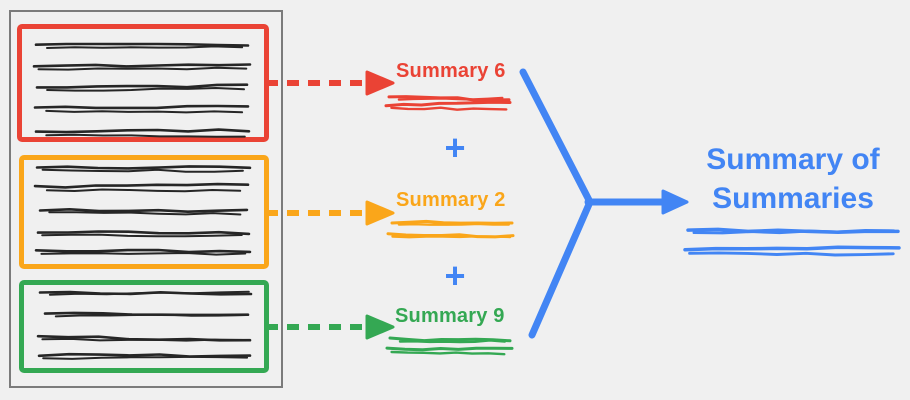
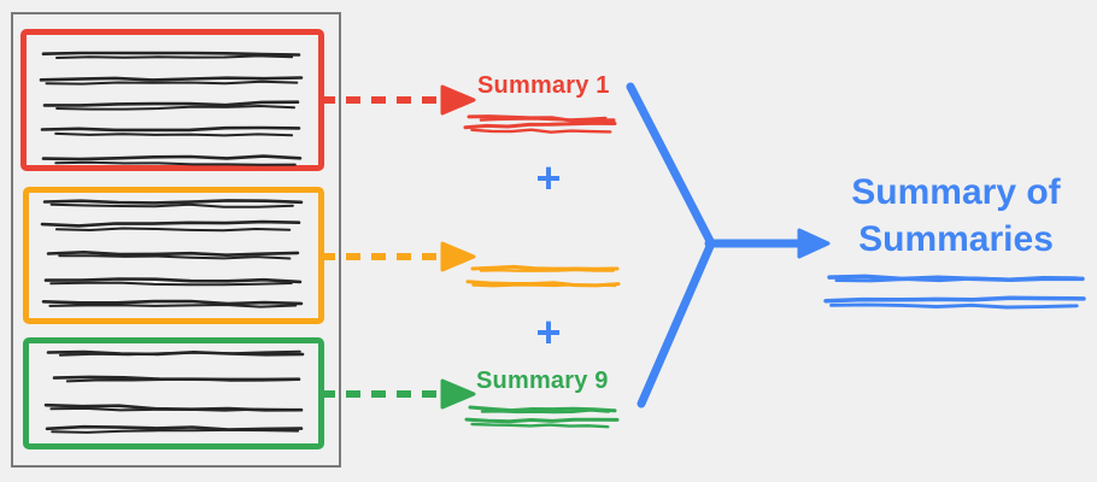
- Summary 6
+ Summary 1
- Summary 2
  Summary 9
  +
  +
  Summary of Summaries
